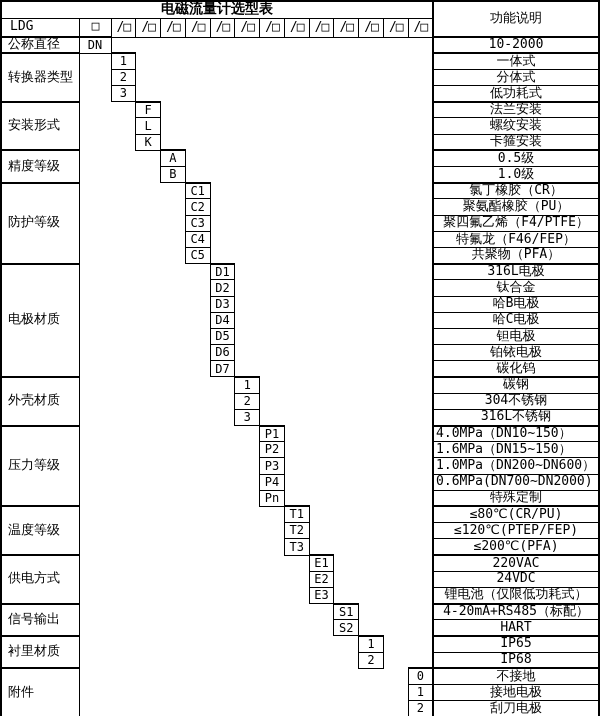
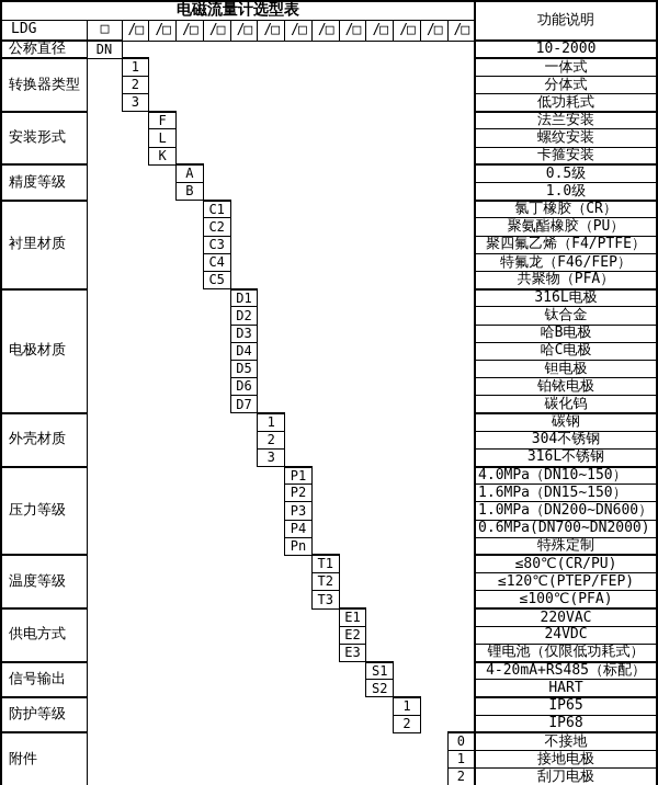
  电磁流量计选型表	功能说明
  LDG	□	/□	/□	/□	/□	/□	/□	/□	/□	/□	/□	/□	/□	/□
  公称直径	DN		10-2000
  转换器类型		1		一体式
  2	分体式
  3	低功耗式
  安装形式		F		法兰安装
  L	螺纹安装
  K	卡箍安装
  精度等级		A		0.5级
  B	1.0级
- 防护等级		C1		氯丁橡胶（CR）
+ 衬里材质		C1		氯丁橡胶（CR）
  C2	聚氨酯橡胶（PU）
  C3	聚四氟乙烯（F4/PTFE）
  C4	特氟龙（F46/FEP）
  C5	共聚物（PFA）
  电极材质		D1		316L电极
  D2	钛合金
  D3	哈B电极
  D4	哈C电极
  D5	钽电极
  D6	铂铱电极
  D7	碳化钨
  外壳材质		1		碳钢
  2	304不锈钢
  3	316L不锈钢
  压力等级		P1		4.0MPa（DN10~150）
  P2	1.6MPa（DN15~150）
  P3	1.0MPa（DN200~DN600）
  P4	0.6MPa(DN700~DN2000)
  Pn	特殊定制
  温度等级		T1		≤80℃(CR/PU)
  T2	≤120℃(PTEP/FEP)
- T3	≤200℃(PFA)
+ T3	≤100℃(PFA)
  供电方式		E1		220VAC
  E2	24VDC
  E3	锂电池（仅限低功耗式）
  信号输出		S1		4-20mA+RS485（标配）
  S2	HART
- 衬里材质		1		IP65
+ 防护等级		1		IP65
  2	IP68
  附件		0	不接地
  1	接地电极
  2	刮刀电极
